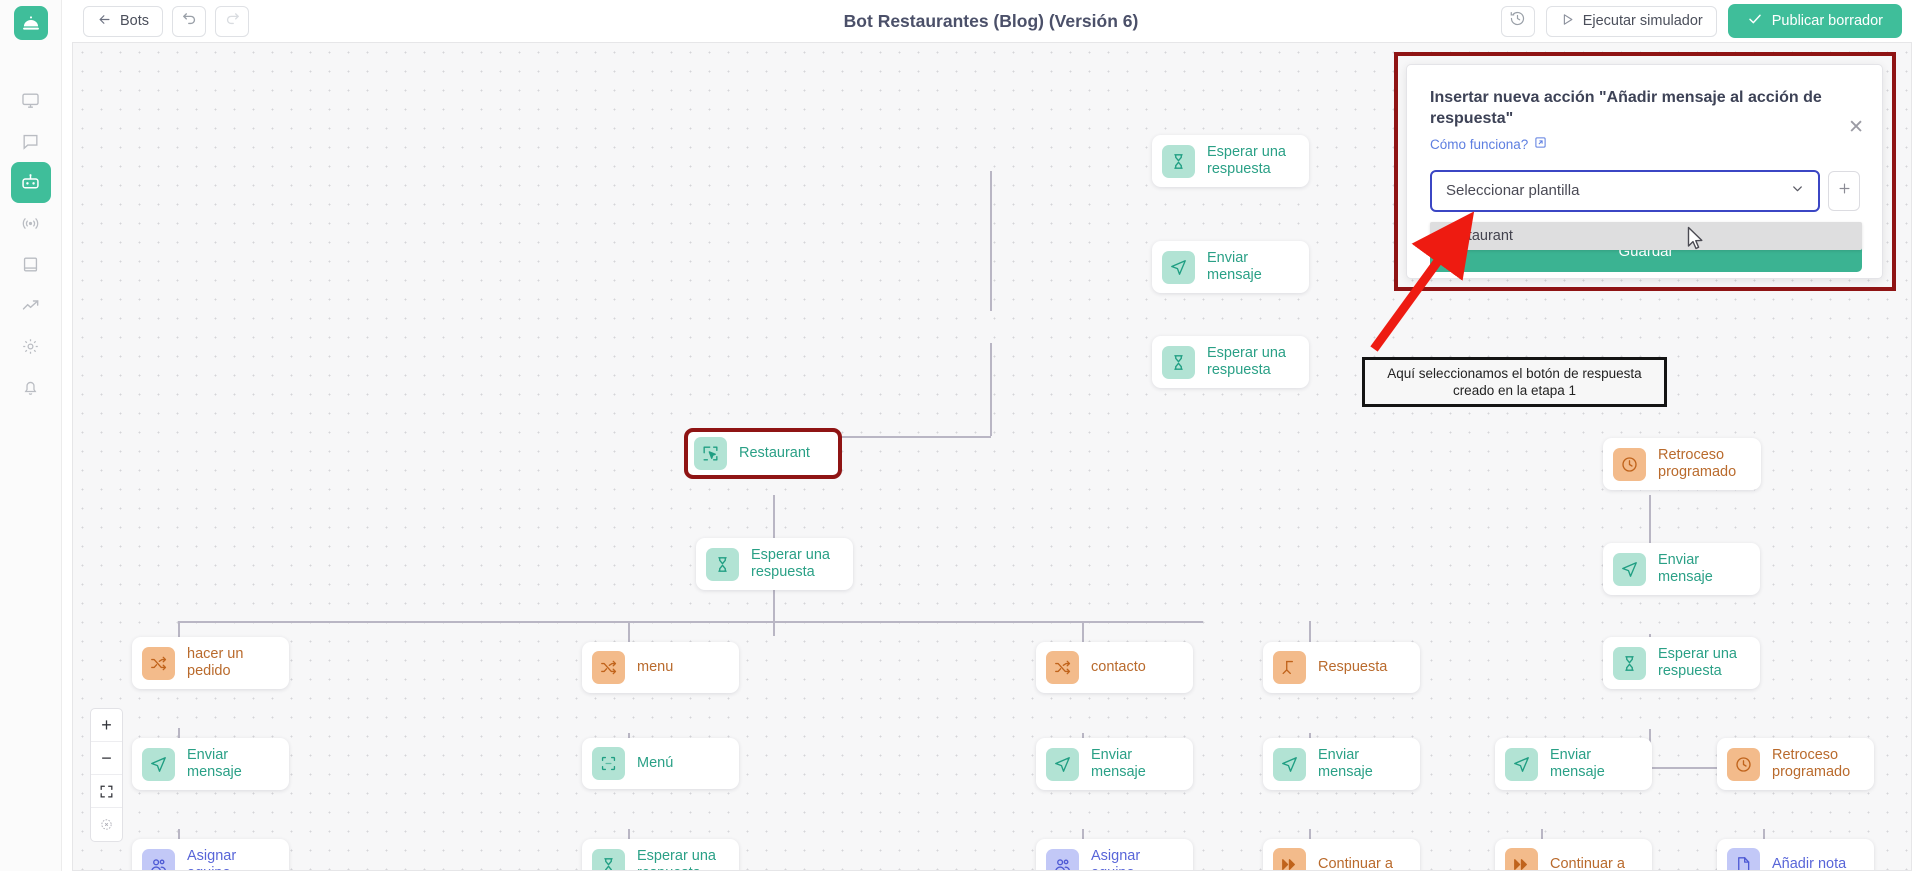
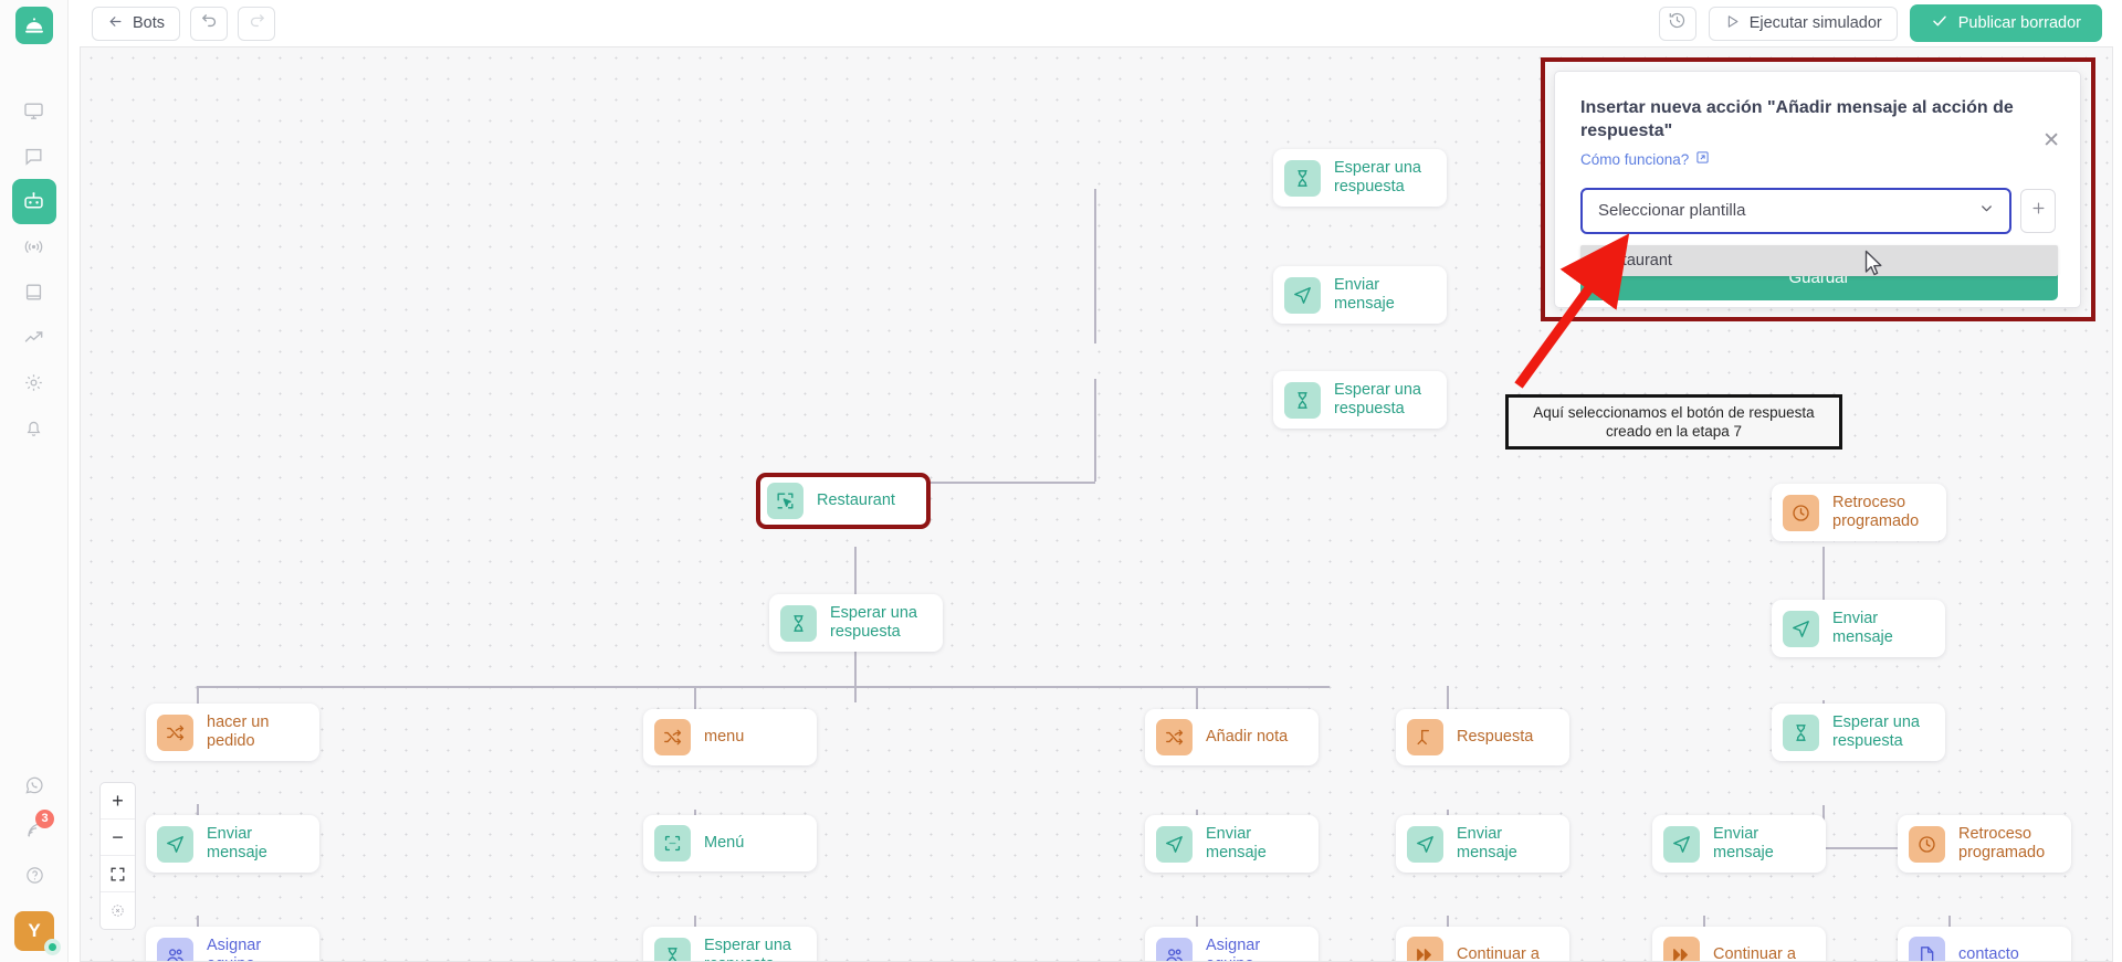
+ 3
+ Y
  Bots
- Bot Restaurantes (Blog) (Versión 6)
  Ejecutar simulador
  Publicar borrador
  Esperar una
  respuesta
  Enviar mensaje
  Esperar una
  respuesta
  Restaurant
  Retroceso
  programado
  Esperar una
  respuesta
  Enviar mensaje
  hacer un
  pedido
  menu
- contacto
+ Añadir nota
  Respuesta
  Esperar una
  respuesta
  Enviar mensaje
  Menú
  Enviar mensaje
  Enviar mensaje
  Enviar mensaje
  Retroceso
  programado
  Esperar una
  Continuar a
  Continuar a
- Añadir nota
+ contacto
  +
  −
- Aquí seleccionamos el botón de respuesta creado en la etapa 1
+ Aquí seleccionamos el botón de respuesta creado en la etapa 7
  Insertar nueva acción "Añadir mensaje al acción de respuesta"
  Cómo funciona?
  ✕
  Seleccionar plantilla
  Guardar
  Restaurant
